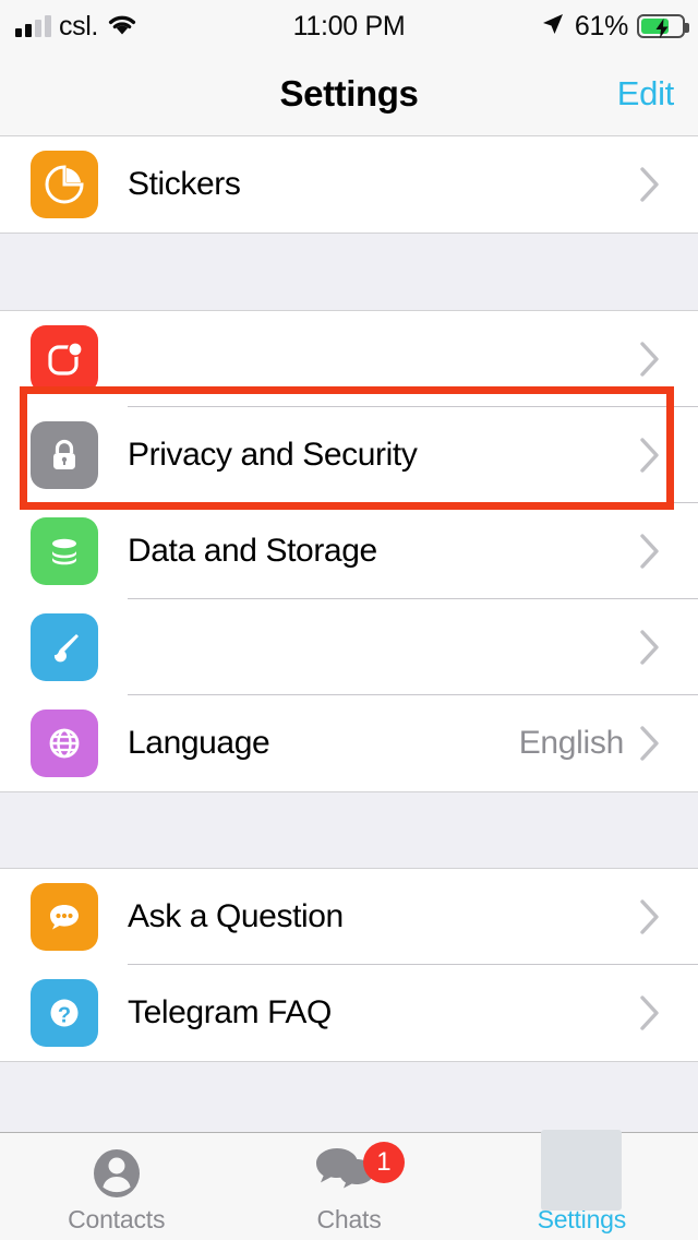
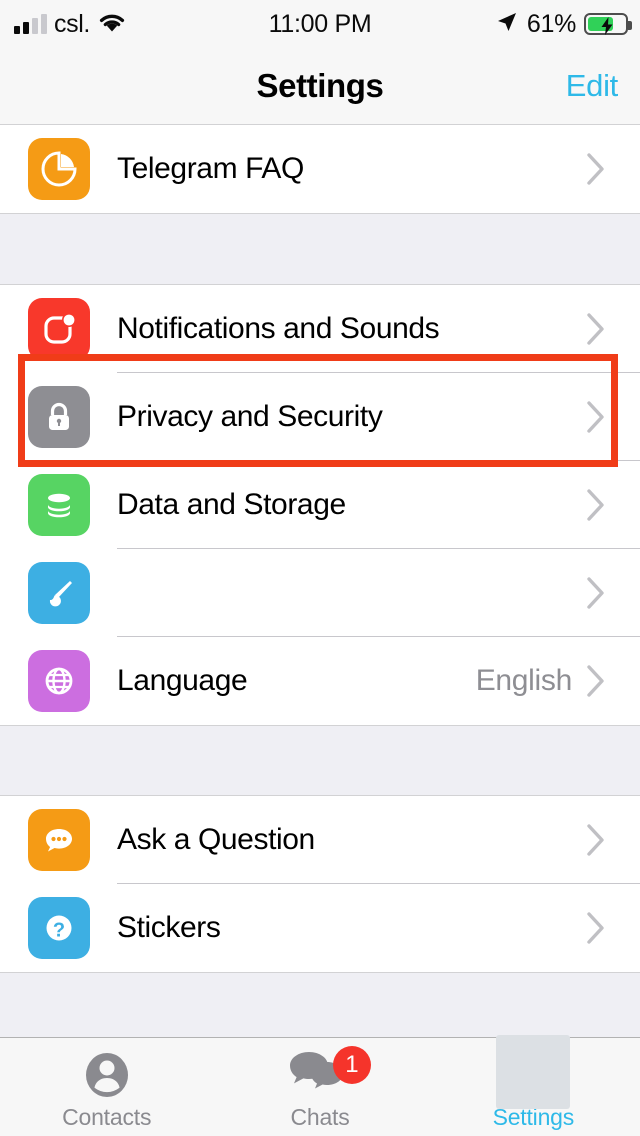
  csl.
  11:00 PM
  61%
  Settings
  Edit
- Stickers
+ Telegram FAQ
+ Notifications and Sounds
  Privacy and Security
  Data and Storage
  Language
  English
  Ask a Question
  ?
- Telegram FAQ
+ Stickers
  Contacts
  1
  Chats
  Settings
